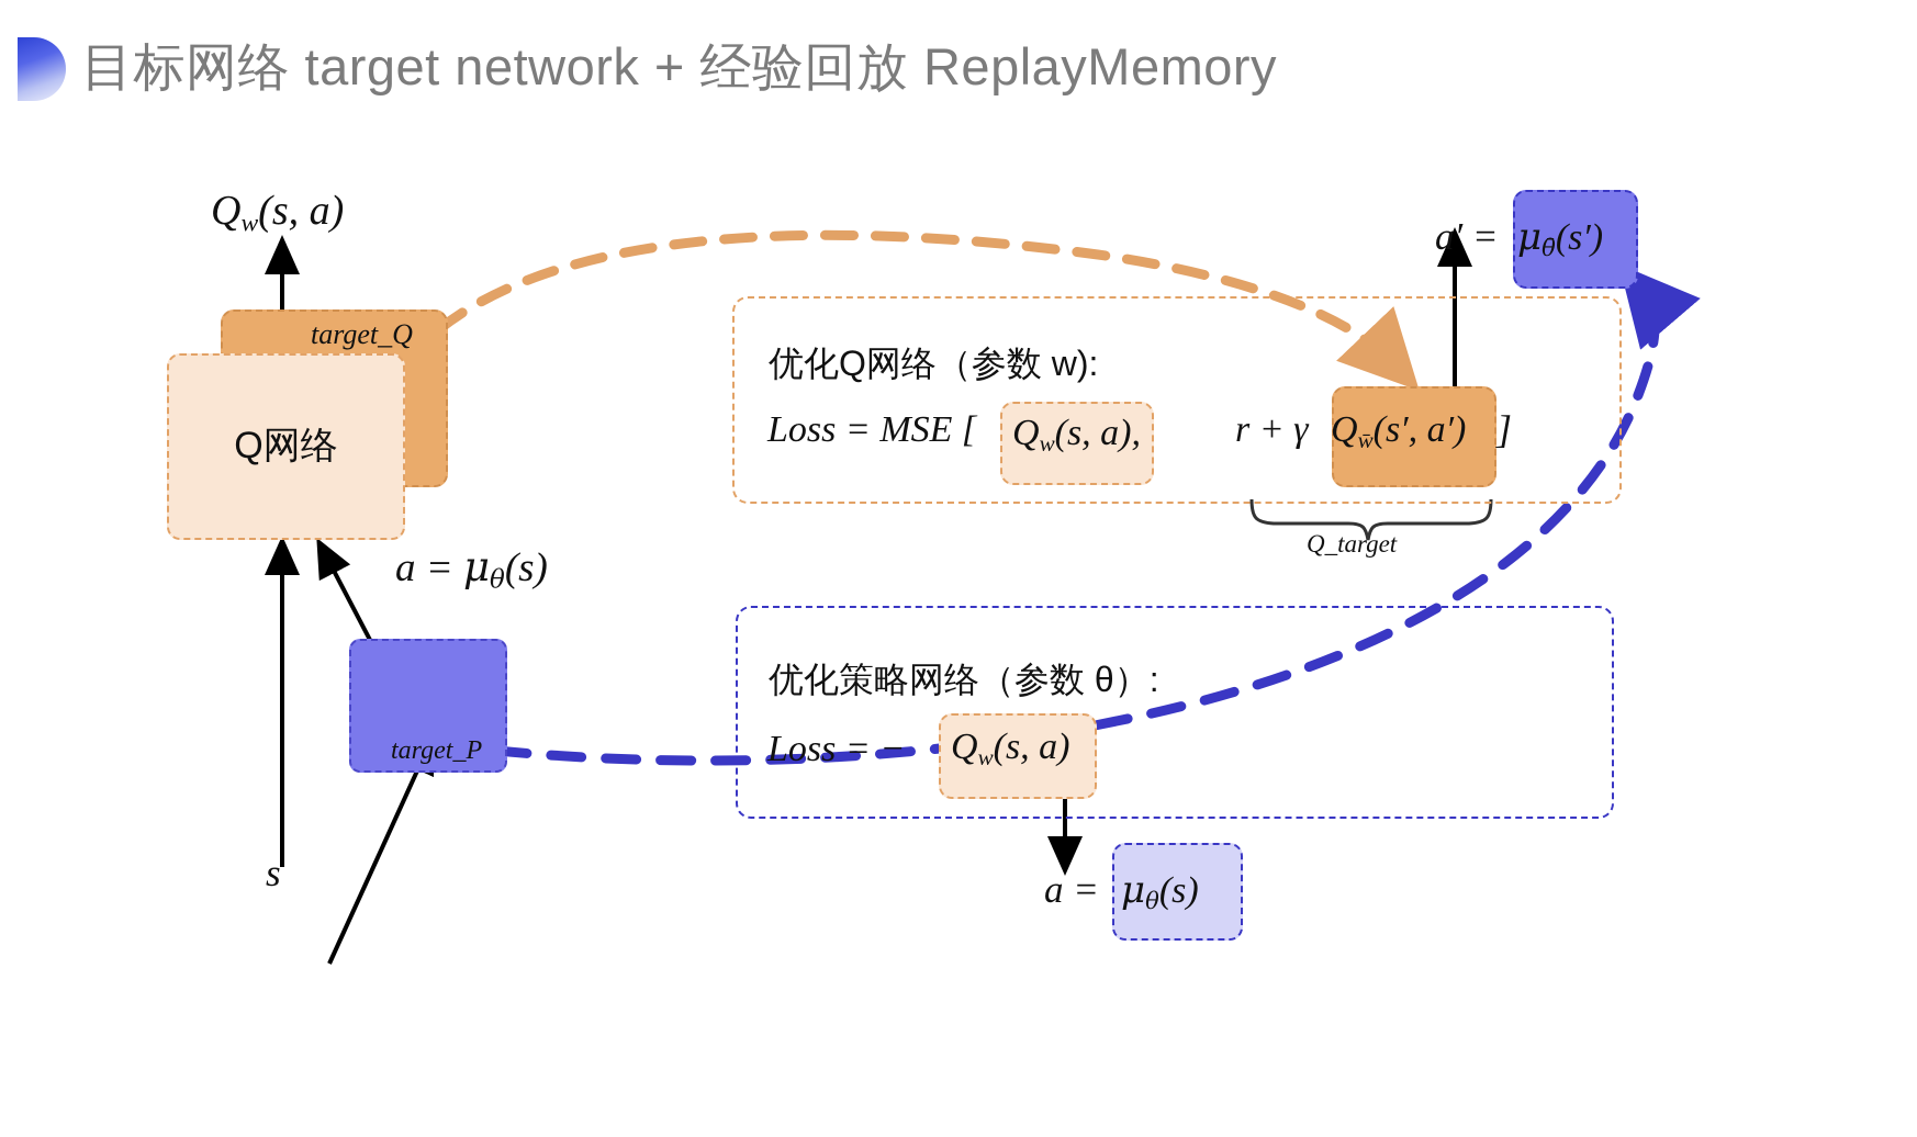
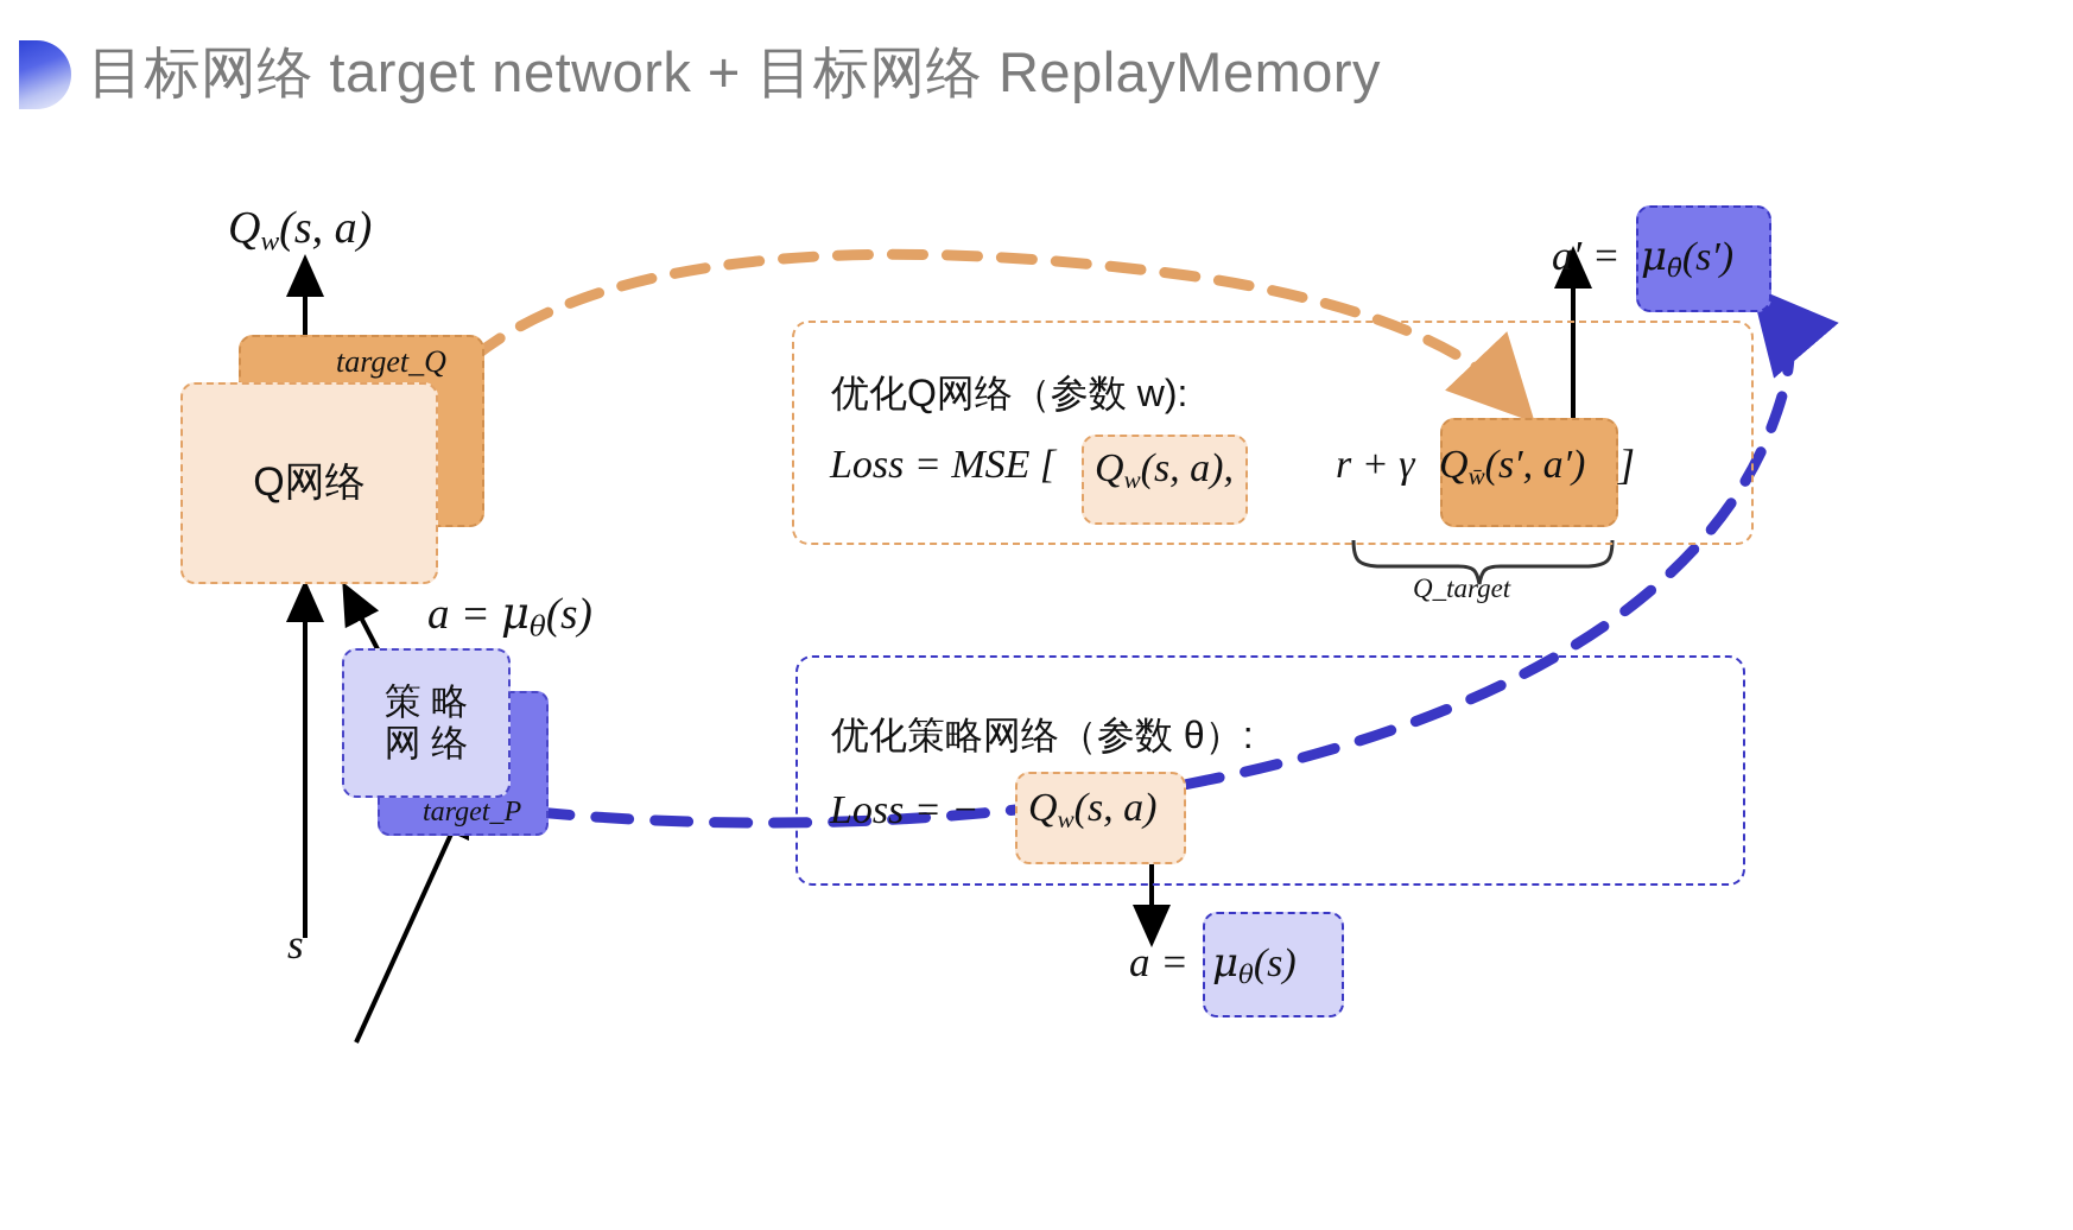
- 目标网络 target network + 经验回放 ReplayMemory
+ 目标网络 target network + 目标网络 ReplayMemory
  Qw(s, a)
  target_Q
  Q网络
  a = μθ(s)
  target_P
+ 策 略
+ 网 络
  s
  优化Q网络（参数 w):
  Loss = MSE [
  Qw(s, a),
  r + γ
  Qw̄(s′, a′)
  ]
  Q_target
  a′ =
  μθ̄(s′)
  优化策略网络（参数 θ）:
  Loss = −
  Qw(s, a)
  a =
  μθ(s)
